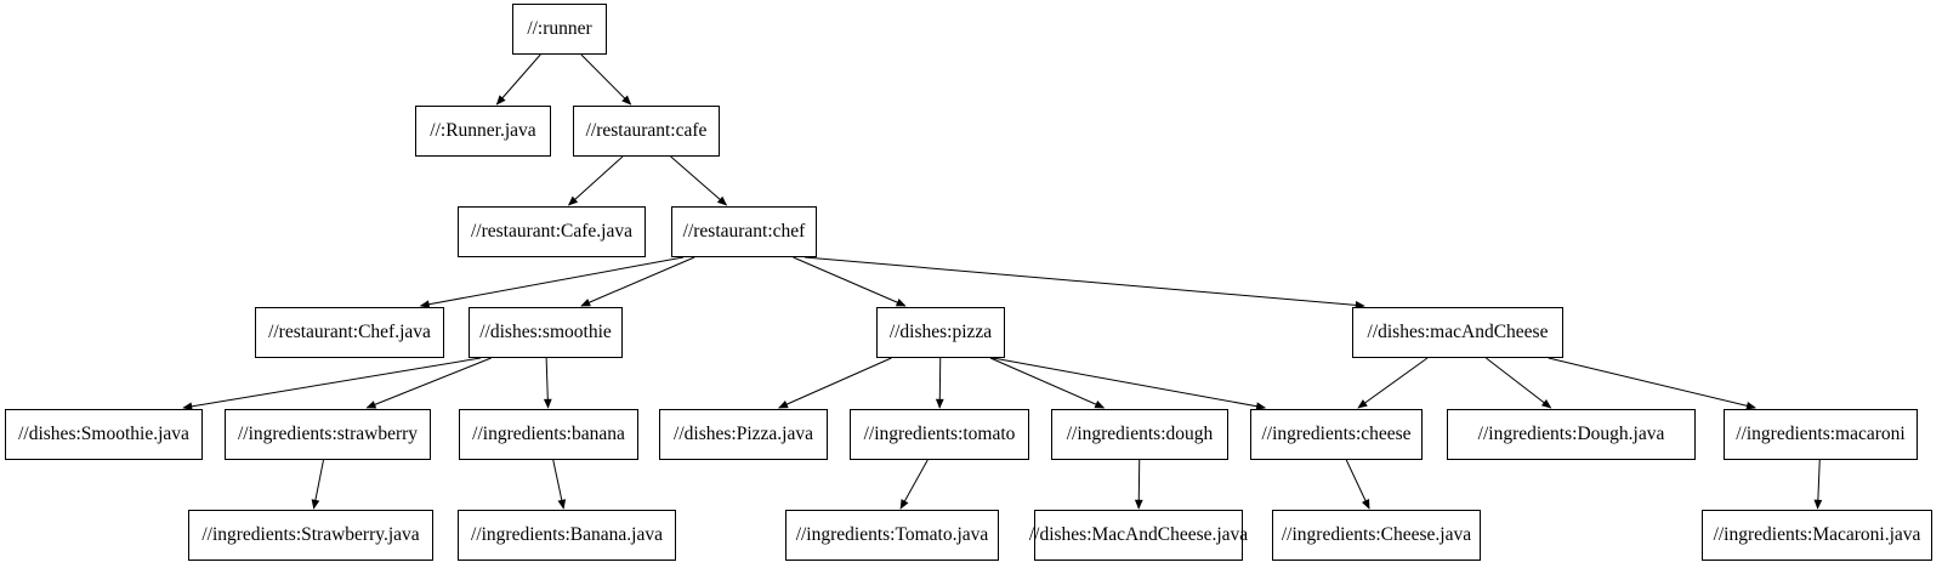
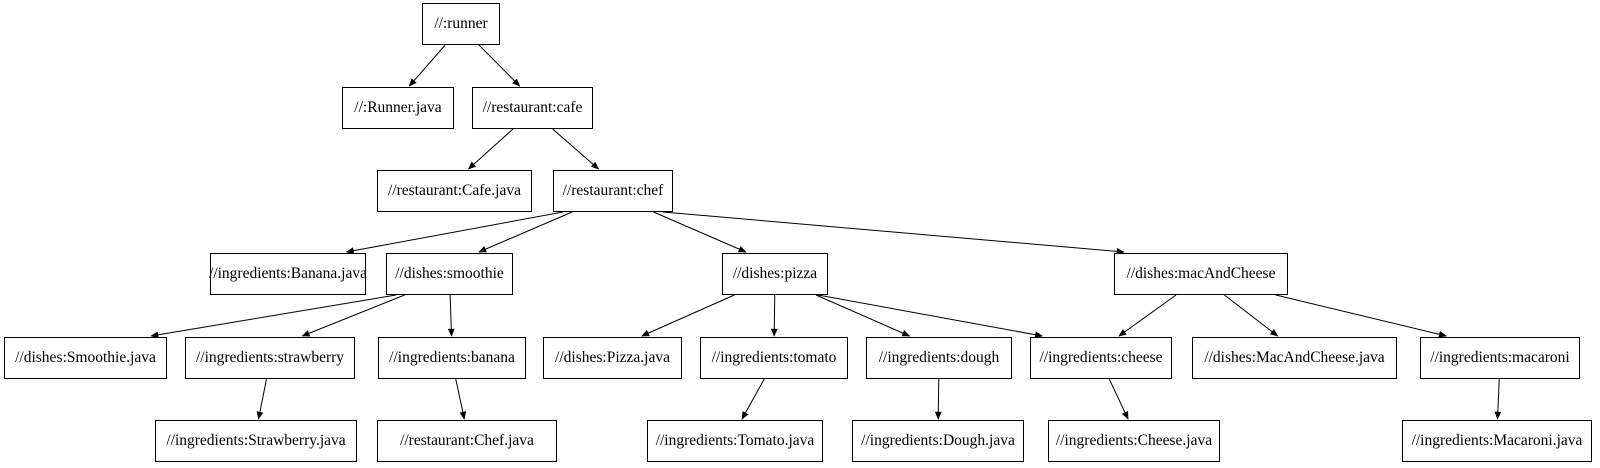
  //:runner
  //:Runner.java
  //restaurant:cafe
  //restaurant:Cafe.java
  //restaurant:chef
- //restaurant:Chef.java
+ //ingredients:Banana.java
  //dishes:smoothie
  //dishes:pizza
  //dishes:macAndCheese
  //dishes:Smoothie.java
  //ingredients:strawberry
  //ingredients:banana
  //dishes:Pizza.java
  //ingredients:tomato
  //ingredients:dough
  //ingredients:cheese
- //ingredients:Dough.java
+ //dishes:MacAndCheese.java
  //ingredients:macaroni
  //ingredients:Strawberry.java
- //ingredients:Banana.java
+ //restaurant:Chef.java
  //ingredients:Tomato.java
- //dishes:MacAndCheese.java
+ //ingredients:Dough.java
  //ingredients:Cheese.java
  //ingredients:Macaroni.java
